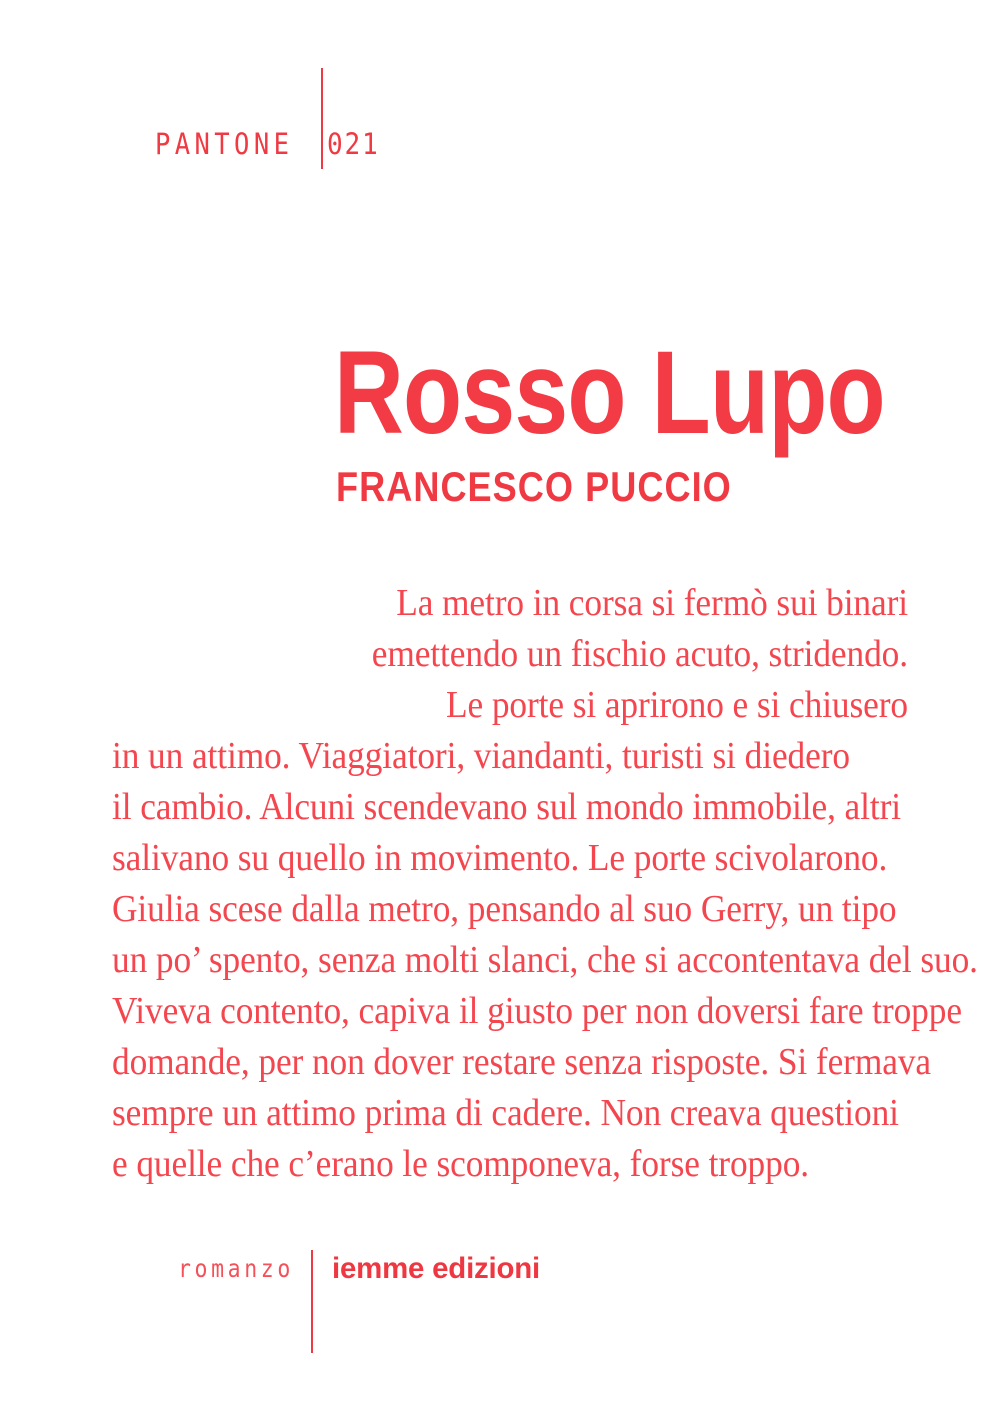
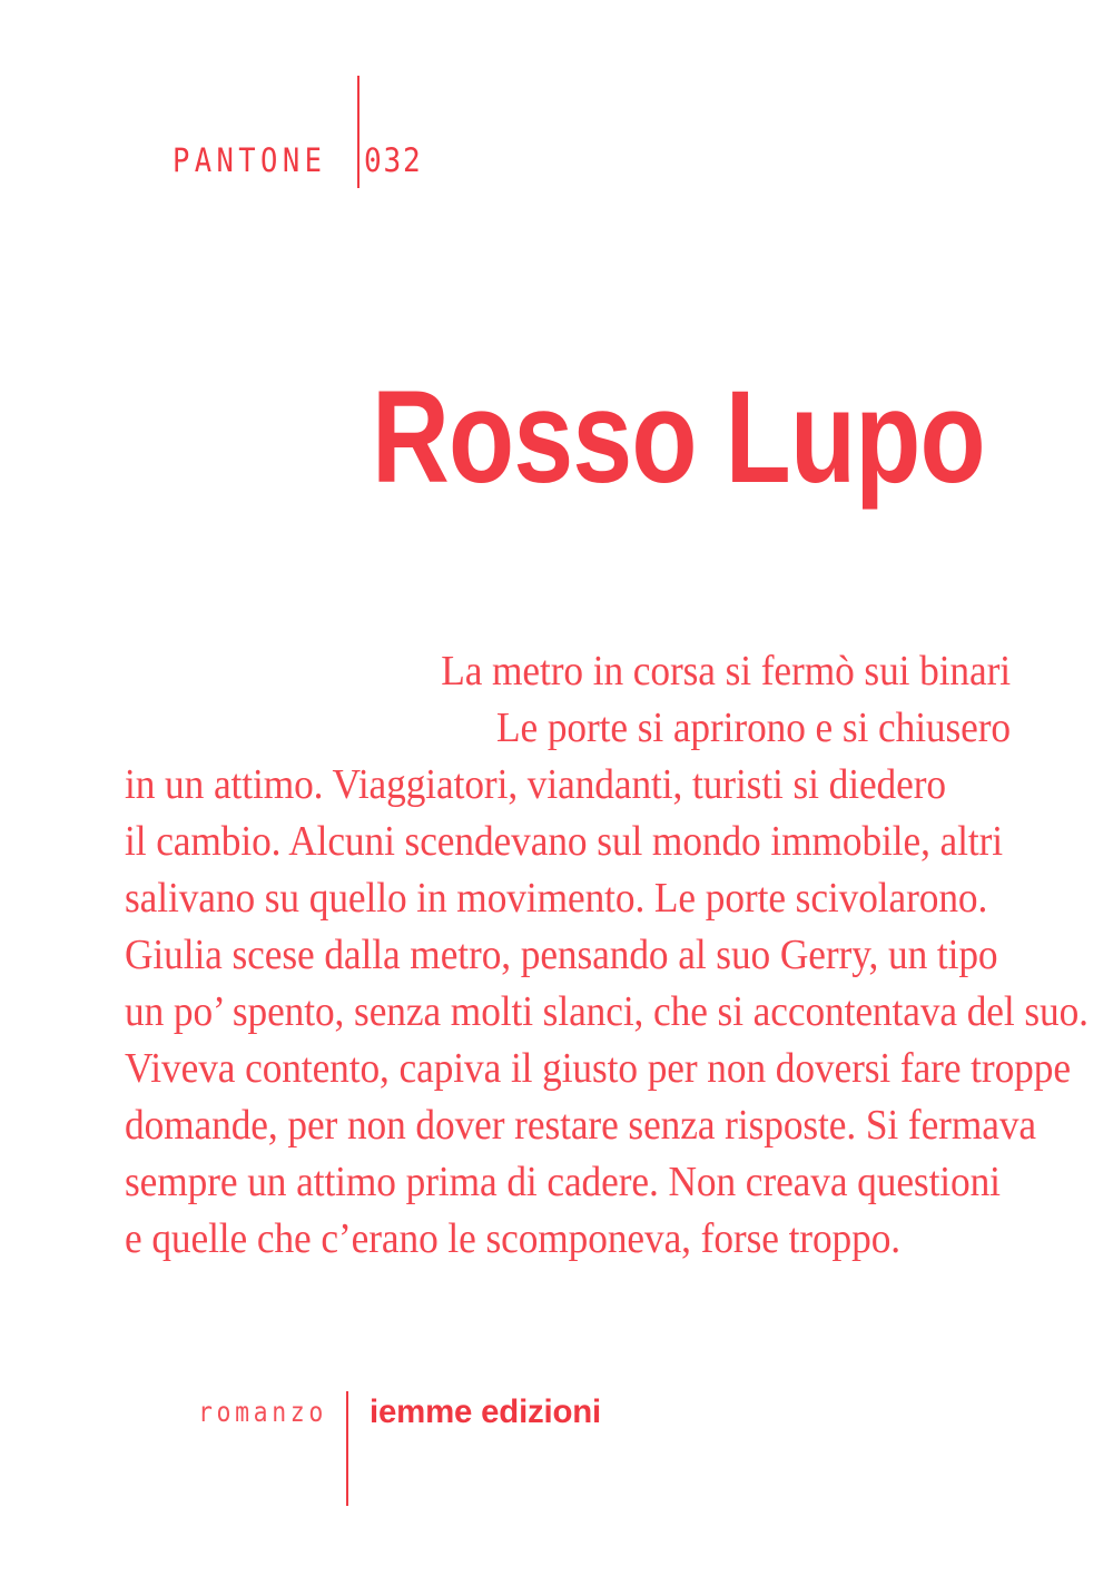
  PANTONE
- 021
+ 032
  Rosso Lupo
- FRANCESCO PUCCIO
  La metro in corsa si fermò sui binari
- emettendo un fischio acuto, stridendo.
  Le porte si aprirono e si chiusero
  in un attimo. Viaggiatori, viandanti, turisti si diedero
  il cambio. Alcuni scendevano sul mondo immobile, altri
  salivano su quello in movimento. Le porte scivolarono.
  Giulia scese dalla metro, pensando al suo Gerry, un tipo
  un po’ spento, senza molti slanci, che si accontentava del suo.
  Viveva contento, capiva il giusto per non doversi fare troppe
  domande, per non dover restare senza risposte. Si fermava
  sempre un attimo prima di cadere. Non creava questioni
  e quelle che c’erano le scomponeva, forse troppo.
  romanzo
  iemme edizioni
